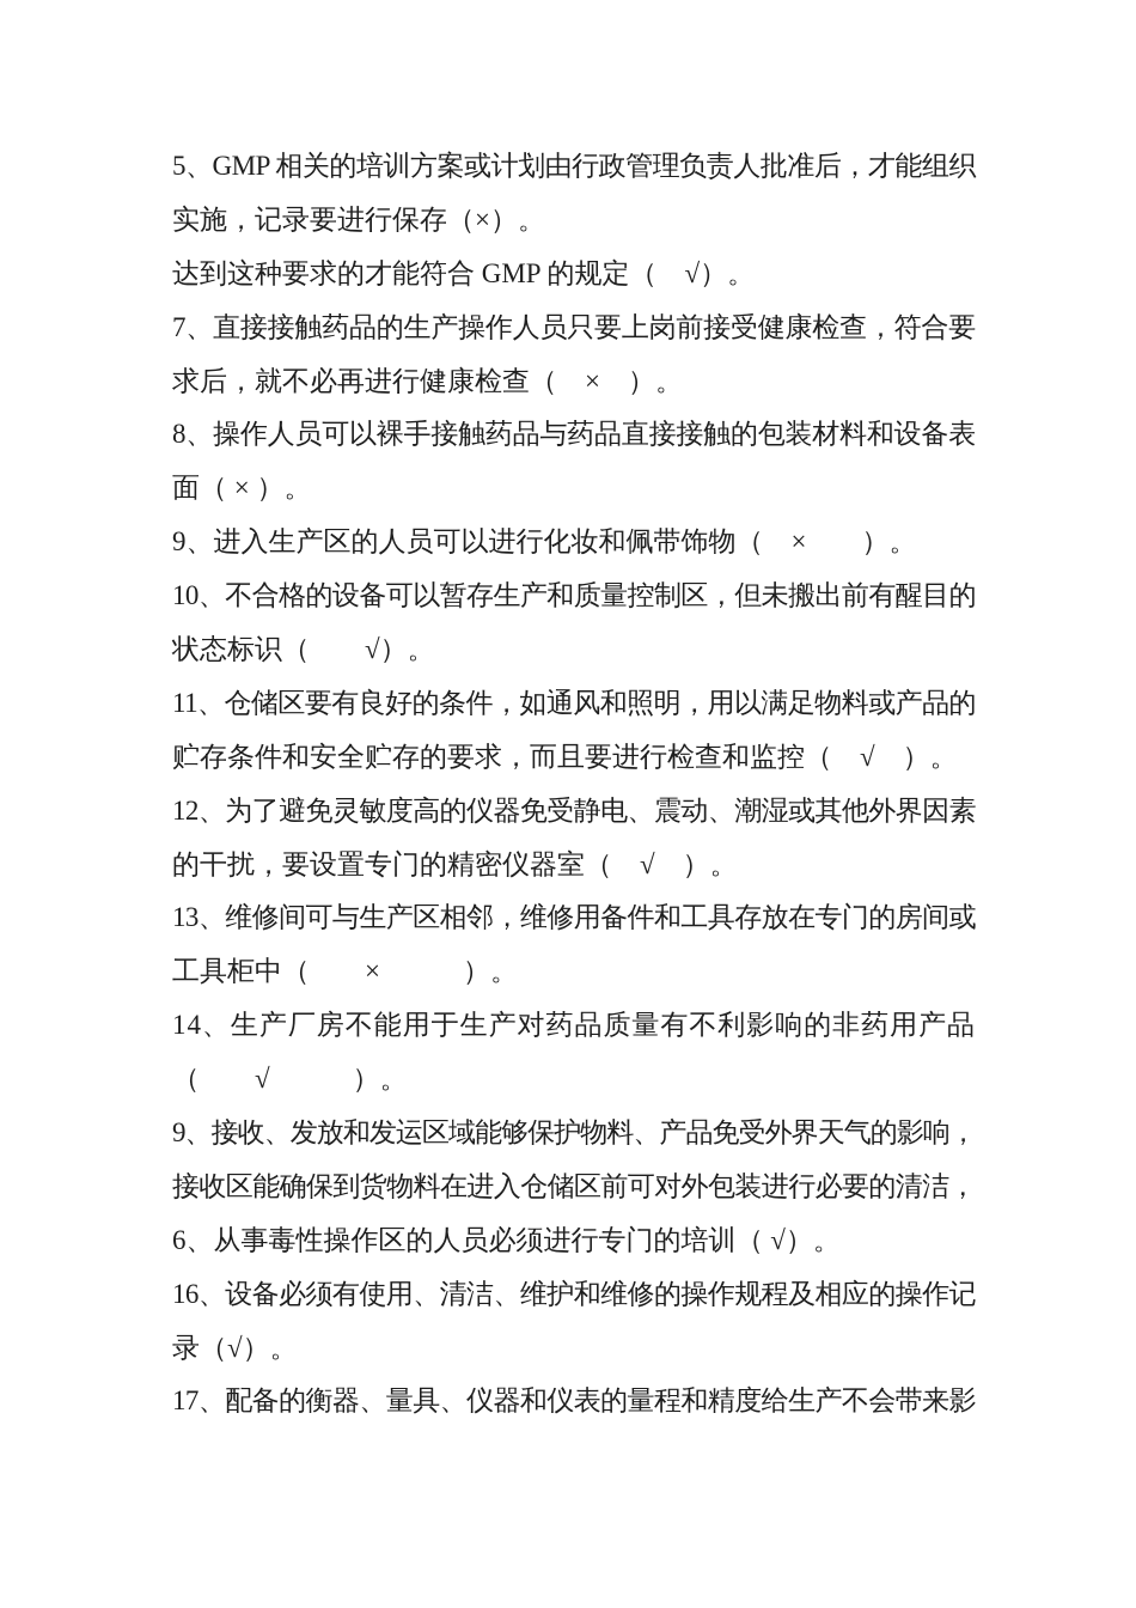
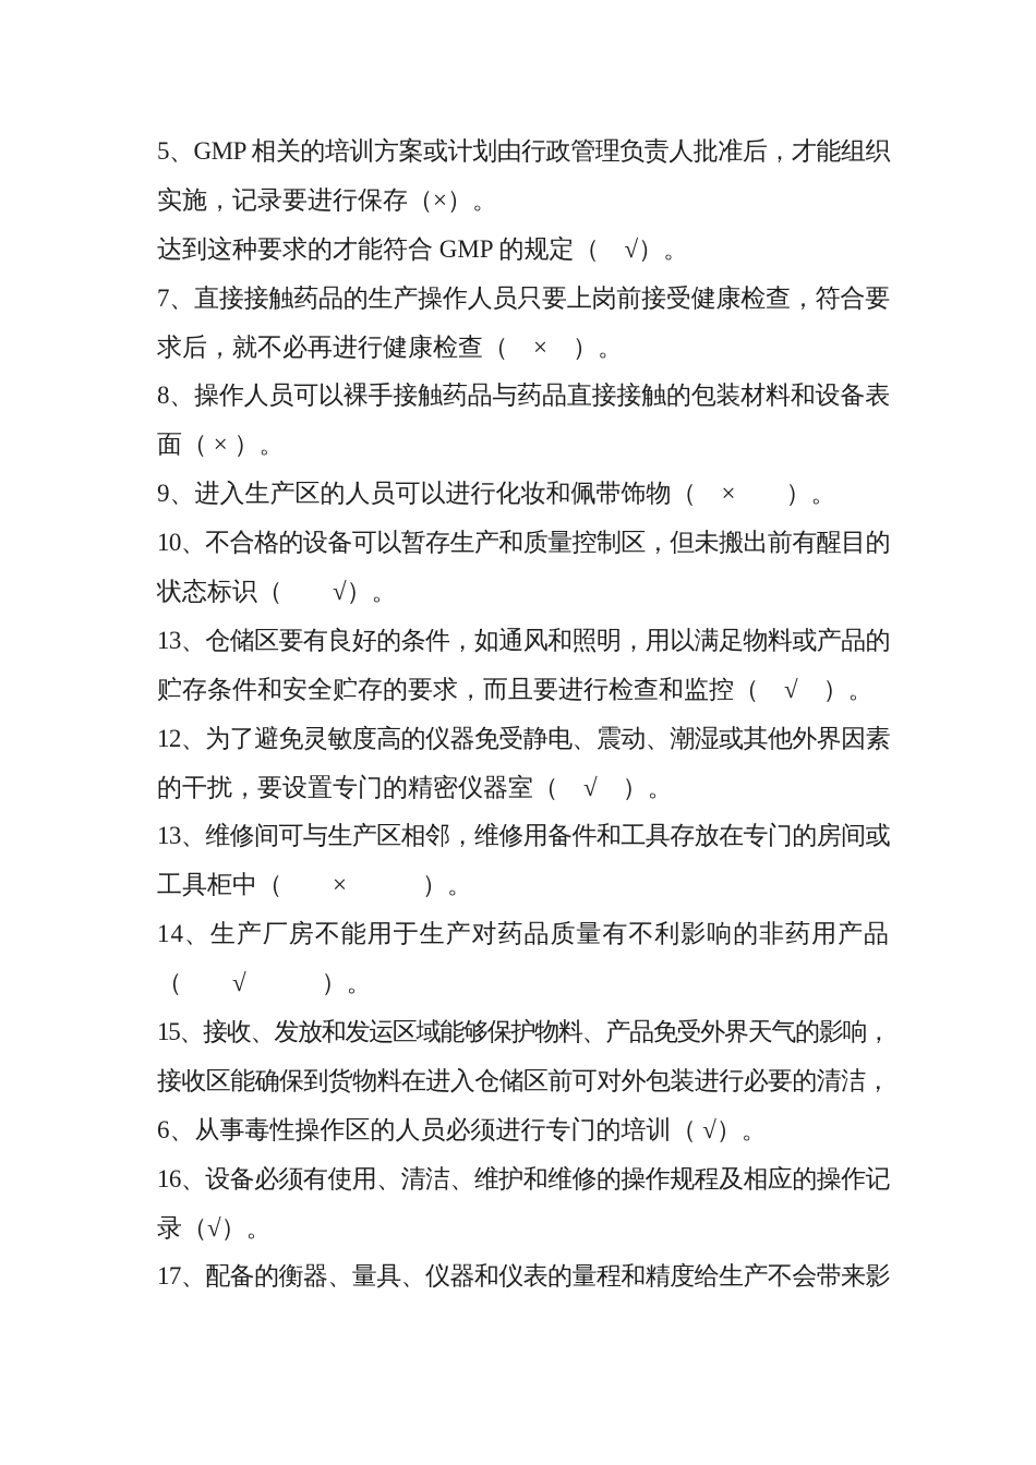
  5、GMP 相关的培训方案或计划由行政管理负责人批准后，才能组织
  实施，记录要进行保存（×）。
  达到这种要求的才能符合 GMP 的规定（ √）。
  7、直接接触药品的生产操作人员只要上岗前接受健康检查，符合要
  求后，就不必再进行健康检查（ × ）。
  8、操作人员可以裸手接触药品与药品直接接触的包装材料和设备表
  面（ × ）。
  9、进入生产区的人员可以进行化妆和佩带饰物（ × ）。
  10、不合格的设备可以暂存生产和质量控制区，但未搬出前有醒目的
  状态标识（ √）。
- 11、仓储区要有良好的条件，如通风和照明，用以满足物料或产品的
+ 13、仓储区要有良好的条件，如通风和照明，用以满足物料或产品的
  贮存条件和安全贮存的要求，而且要进行检查和监控（ √ ）。
  12、为了避免灵敏度高的仪器免受静电、震动、潮湿或其他外界因素
  的干扰，要设置专门的精密仪器室（ √ ）。
  13、维修间可与生产区相邻，维修用备件和工具存放在专门的房间或
  工具柜中（ × ）。
  14、生产厂房不能用于生产对药品质量有不利影响的非药用产品
  （ √ ）。
- 9、接收、发放和发运区域能够保护物料、产品免受外界天气的影响，
+ 15、接收、发放和发运区域能够保护物料、产品免受外界天气的影响，
  接收区能确保到货物料在进入仓储区前可对外包装进行必要的清洁，
  6、从事毒性操作区的人员必须进行专门的培训（ √）。
  16、设备必须有使用、清洁、维护和维修的操作规程及相应的操作记
  录（√）。
  17、配备的衡器、量具、仪器和仪表的量程和精度给生产不会带来影
